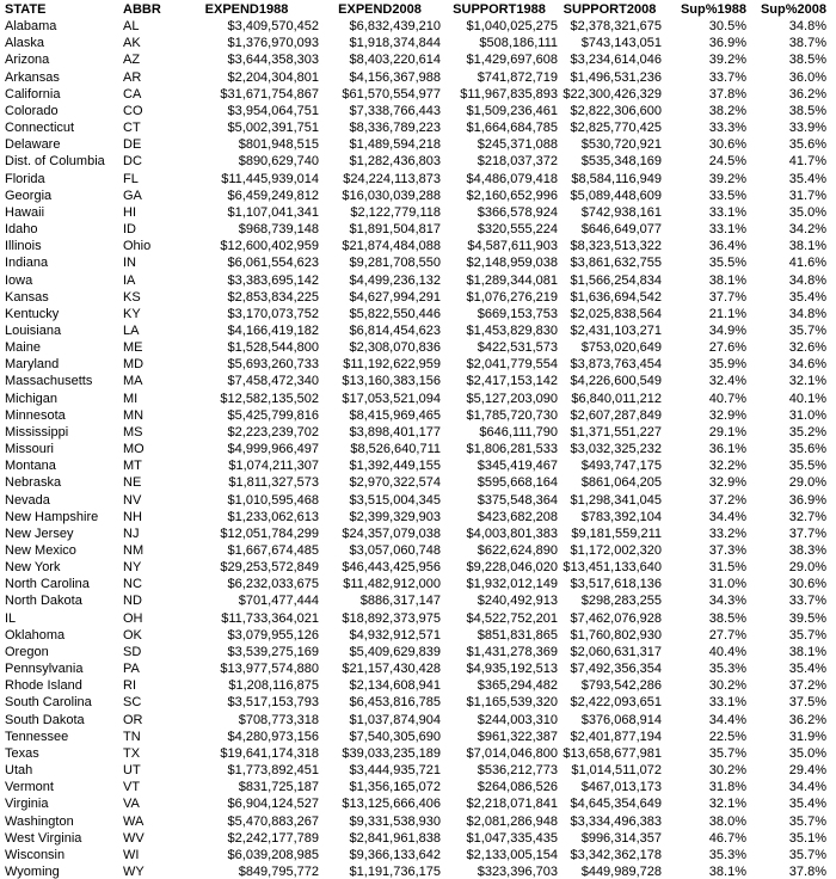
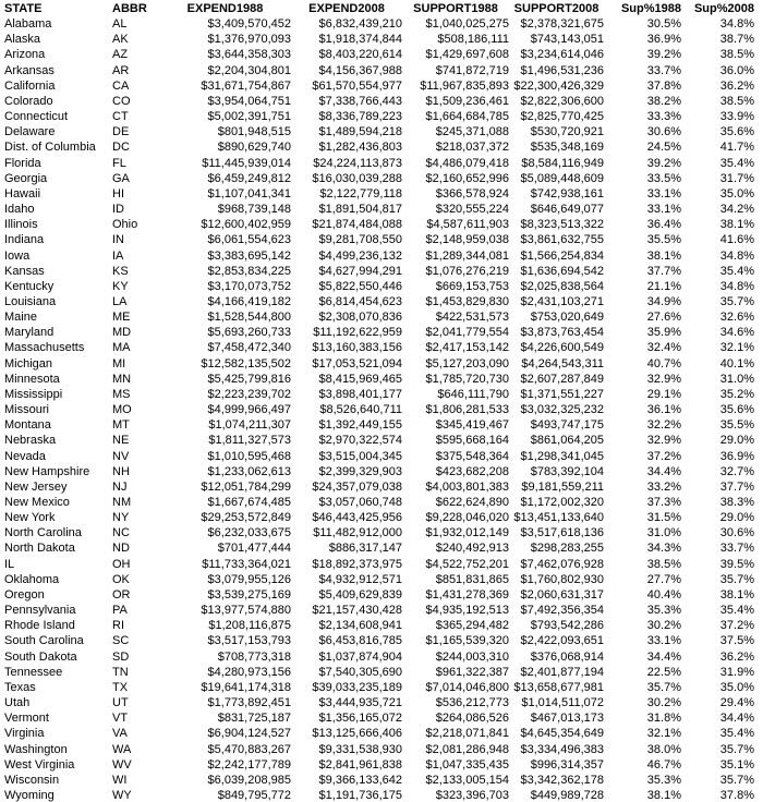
  STATE	ABBR	EXPEND1988	EXPEND2008	SUPPORT1988	SUPPORT2008	Sup%1988	Sup%2008
  Alabama	AL	$3,409,570,452	$6,832,439,210	$1,040,025,275	$2,378,321,675	30.5%	34.8%
  Alaska	AK	$1,376,970,093	$1,918,374,844	$508,186,111	$743,143,051	36.9%	38.7%
  Arizona	AZ	$3,644,358,303	$8,403,220,614	$1,429,697,608	$3,234,614,046	39.2%	38.5%
  Arkansas	AR	$2,204,304,801	$4,156,367,988	$741,872,719	$1,496,531,236	33.7%	36.0%
  California	CA	$31,671,754,867	$61,570,554,977	$11,967,835,893	$22,300,426,329	37.8%	36.2%
  Colorado	CO	$3,954,064,751	$7,338,766,443	$1,509,236,461	$2,822,306,600	38.2%	38.5%
  Connecticut	CT	$5,002,391,751	$8,336,789,223	$1,664,684,785	$2,825,770,425	33.3%	33.9%
  Delaware	DE	$801,948,515	$1,489,594,218	$245,371,088	$530,720,921	30.6%	35.6%
  Dist. of Columbia	DC	$890,629,740	$1,282,436,803	$218,037,372	$535,348,169	24.5%	41.7%
  Florida	FL	$11,445,939,014	$24,224,113,873	$4,486,079,418	$8,584,116,949	39.2%	35.4%
  Georgia	GA	$6,459,249,812	$16,030,039,288	$2,160,652,996	$5,089,448,609	33.5%	31.7%
  Hawaii	HI	$1,107,041,341	$2,122,779,118	$366,578,924	$742,938,161	33.1%	35.0%
  Idaho	ID	$968,739,148	$1,891,504,817	$320,555,224	$646,649,077	33.1%	34.2%
  Illinois	Ohio	$12,600,402,959	$21,874,484,088	$4,587,611,903	$8,323,513,322	36.4%	38.1%
  Indiana	IN	$6,061,554,623	$9,281,708,550	$2,148,959,038	$3,861,632,755	35.5%	41.6%
  Iowa	IA	$3,383,695,142	$4,499,236,132	$1,289,344,081	$1,566,254,834	38.1%	34.8%
  Kansas	KS	$2,853,834,225	$4,627,994,291	$1,076,276,219	$1,636,694,542	37.7%	35.4%
  Kentucky	KY	$3,170,073,752	$5,822,550,446	$669,153,753	$2,025,838,564	21.1%	34.8%
  Louisiana	LA	$4,166,419,182	$6,814,454,623	$1,453,829,830	$2,431,103,271	34.9%	35.7%
  Maine	ME	$1,528,544,800	$2,308,070,836	$422,531,573	$753,020,649	27.6%	32.6%
  Maryland	MD	$5,693,260,733	$11,192,622,959	$2,041,779,554	$3,873,763,454	35.9%	34.6%
  Massachusetts	MA	$7,458,472,340	$13,160,383,156	$2,417,153,142	$4,226,600,549	32.4%	32.1%
- Michigan	MI	$12,582,135,502	$17,053,521,094	$5,127,203,090	$6,840,011,212	40.7%	40.1%
+ Michigan	MI	$12,582,135,502	$17,053,521,094	$5,127,203,090	$4,264,543,311	40.7%	40.1%
  Minnesota	MN	$5,425,799,816	$8,415,969,465	$1,785,720,730	$2,607,287,849	32.9%	31.0%
  Mississippi	MS	$2,223,239,702	$3,898,401,177	$646,111,790	$1,371,551,227	29.1%	35.2%
  Missouri	MO	$4,999,966,497	$8,526,640,711	$1,806,281,533	$3,032,325,232	36.1%	35.6%
  Montana	MT	$1,074,211,307	$1,392,449,155	$345,419,467	$493,747,175	32.2%	35.5%
  Nebraska	NE	$1,811,327,573	$2,970,322,574	$595,668,164	$861,064,205	32.9%	29.0%
  Nevada	NV	$1,010,595,468	$3,515,004,345	$375,548,364	$1,298,341,045	37.2%	36.9%
  New Hampshire	NH	$1,233,062,613	$2,399,329,903	$423,682,208	$783,392,104	34.4%	32.7%
  New Jersey	NJ	$12,051,784,299	$24,357,079,038	$4,003,801,383	$9,181,559,211	33.2%	37.7%
  New Mexico	NM	$1,667,674,485	$3,057,060,748	$622,624,890	$1,172,002,320	37.3%	38.3%
  New York	NY	$29,253,572,849	$46,443,425,956	$9,228,046,020	$13,451,133,640	31.5%	29.0%
  North Carolina	NC	$6,232,033,675	$11,482,912,000	$1,932,012,149	$3,517,618,136	31.0%	30.6%
  North Dakota	ND	$701,477,444	$886,317,147	$240,492,913	$298,283,255	34.3%	33.7%
  IL	OH	$11,733,364,021	$18,892,373,975	$4,522,752,201	$7,462,076,928	38.5%	39.5%
  Oklahoma	OK	$3,079,955,126	$4,932,912,571	$851,831,865	$1,760,802,930	27.7%	35.7%
- Oregon	SD	$3,539,275,169	$5,409,629,839	$1,431,278,369	$2,060,631,317	40.4%	38.1%
+ Oregon	OR	$3,539,275,169	$5,409,629,839	$1,431,278,369	$2,060,631,317	40.4%	38.1%
  Pennsylvania	PA	$13,977,574,880	$21,157,430,428	$4,935,192,513	$7,492,356,354	35.3%	35.4%
  Rhode Island	RI	$1,208,116,875	$2,134,608,941	$365,294,482	$793,542,286	30.2%	37.2%
  South Carolina	SC	$3,517,153,793	$6,453,816,785	$1,165,539,320	$2,422,093,651	33.1%	37.5%
- South Dakota	OR	$708,773,318	$1,037,874,904	$244,003,310	$376,068,914	34.4%	36.2%
+ South Dakota	SD	$708,773,318	$1,037,874,904	$244,003,310	$376,068,914	34.4%	36.2%
  Tennessee	TN	$4,280,973,156	$7,540,305,690	$961,322,387	$2,401,877,194	22.5%	31.9%
  Texas	TX	$19,641,174,318	$39,033,235,189	$7,014,046,800	$13,658,677,981	35.7%	35.0%
  Utah	UT	$1,773,892,451	$3,444,935,721	$536,212,773	$1,014,511,072	30.2%	29.4%
  Vermont	VT	$831,725,187	$1,356,165,072	$264,086,526	$467,013,173	31.8%	34.4%
  Virginia	VA	$6,904,124,527	$13,125,666,406	$2,218,071,841	$4,645,354,649	32.1%	35.4%
  Washington	WA	$5,470,883,267	$9,331,538,930	$2,081,286,948	$3,334,496,383	38.0%	35.7%
  West Virginia	WV	$2,242,177,789	$2,841,961,838	$1,047,335,435	$996,314,357	46.7%	35.1%
  Wisconsin	WI	$6,039,208,985	$9,366,133,642	$2,133,005,154	$3,342,362,178	35.3%	35.7%
  Wyoming	WY	$849,795,772	$1,191,736,175	$323,396,703	$449,989,728	38.1%	37.8%
